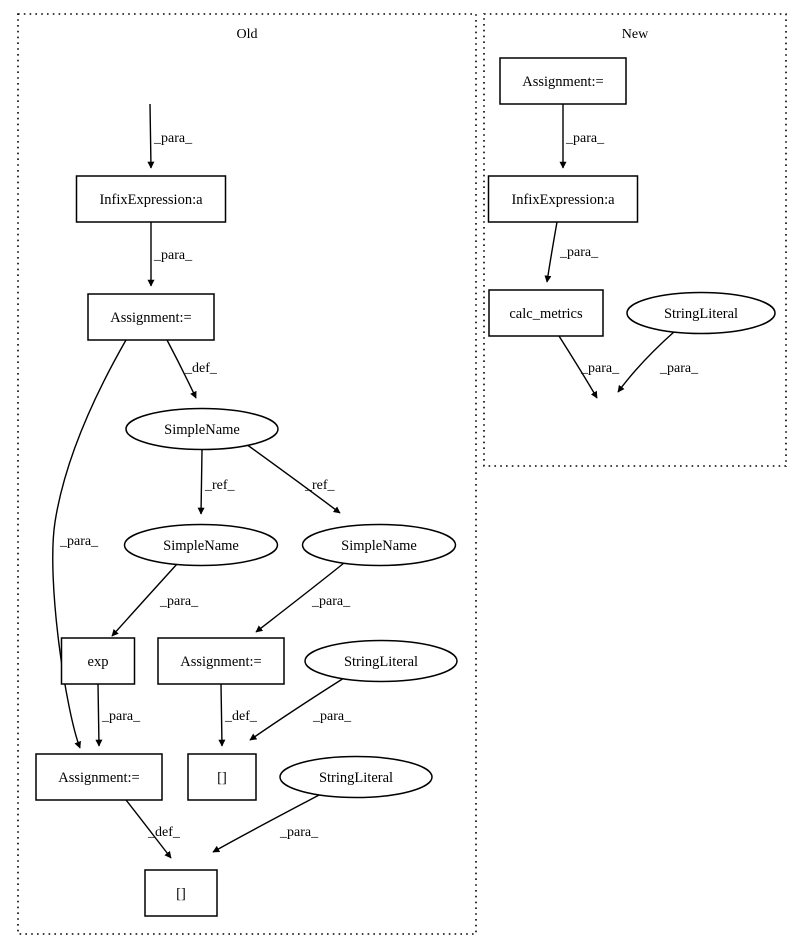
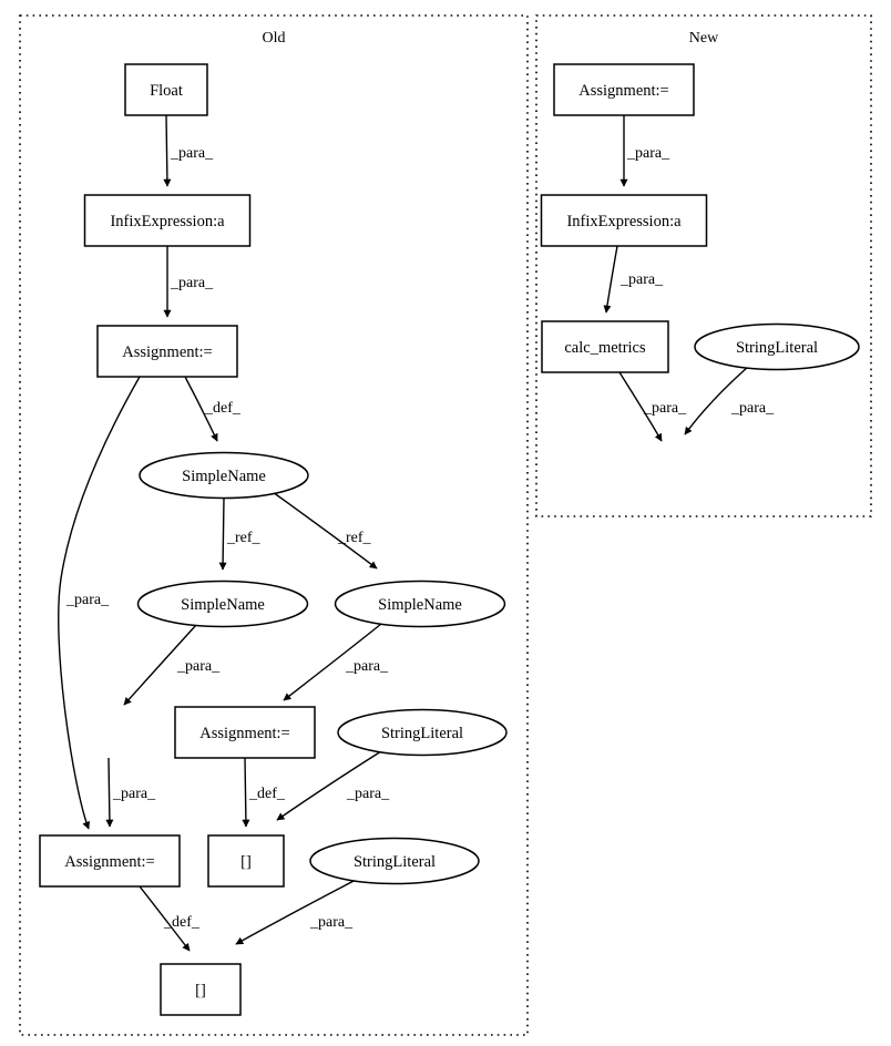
  Old
  New
  _para_
  _para_
  _def_
  _para_
  _ref_
  _ref_
  _para_
  _para_
  _para_
  _def_
  _para_
  _def_
  _para_
  _para_
  _para_
  _para_
  _para_
+ Float
  InfixExpression:a
  Assignment:=
  SimpleName
  SimpleName
  SimpleName
- exp
  Assignment:=
  StringLiteral
  Assignment:=
  []
  StringLiteral
  []
  Assignment:=
  InfixExpression:a
  calc_metrics
  StringLiteral
